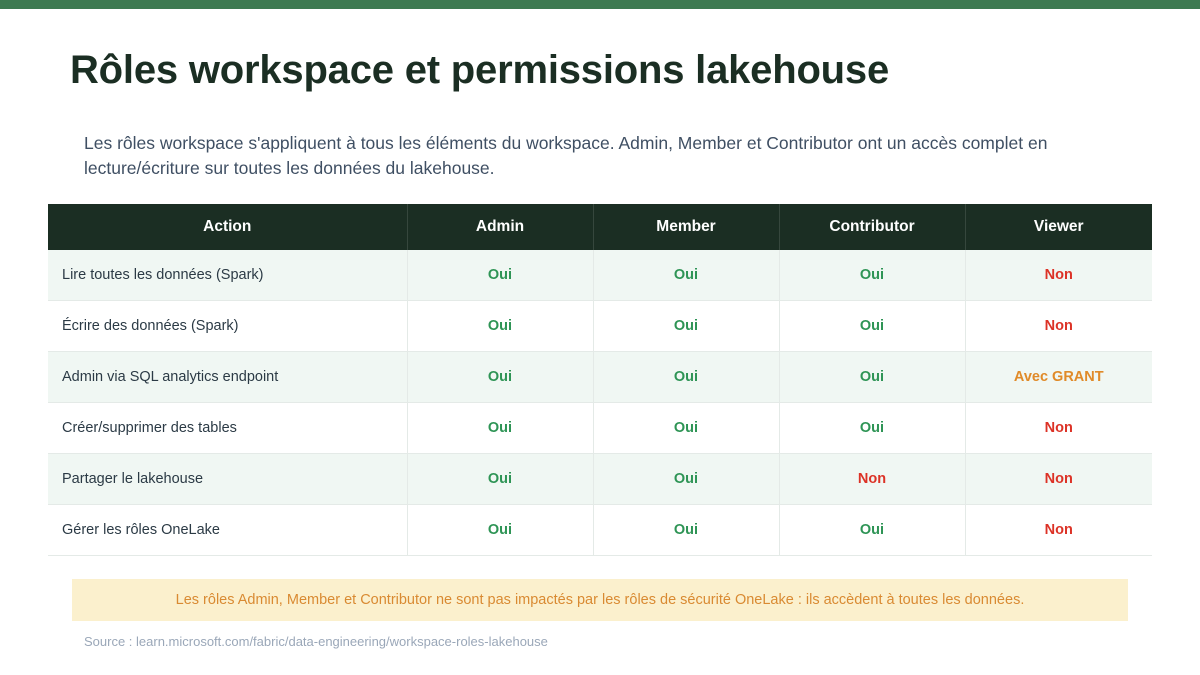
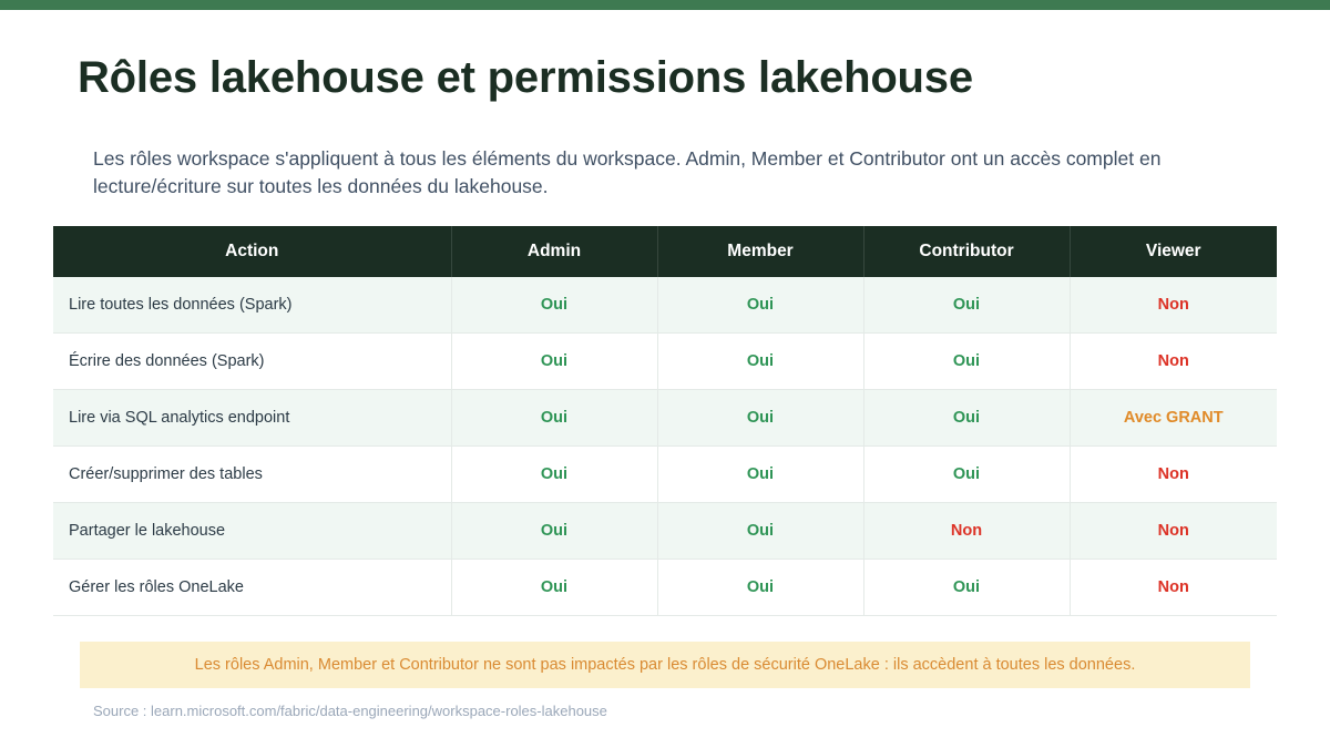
- Rôles workspace et permissions lakehouse
+ Rôles lakehouse et permissions lakehouse
  Les rôles workspace s'appliquent à tous les éléments du workspace. Admin, Member et Contributor ont un accès complet en lecture/écriture sur toutes les données du lakehouse.
  Action	Admin	Member	Contributor	Viewer
  Lire toutes les données (Spark)	Oui	Oui	Oui	Non
  Écrire des données (Spark)	Oui	Oui	Oui	Non
- Admin via SQL analytics endpoint	Oui	Oui	Oui	Avec GRANT
+ Lire via SQL analytics endpoint	Oui	Oui	Oui	Avec GRANT
  Créer/supprimer des tables	Oui	Oui	Oui	Non
  Partager le lakehouse	Oui	Oui	Non	Non
  Gérer les rôles OneLake	Oui	Oui	Oui	Non
  Les rôles Admin, Member et Contributor ne sont pas impactés par les rôles de sécurité OneLake : ils accèdent à toutes les données.
  Source : learn.microsoft.com/fabric/data-engineering/workspace-roles-lakehouse
